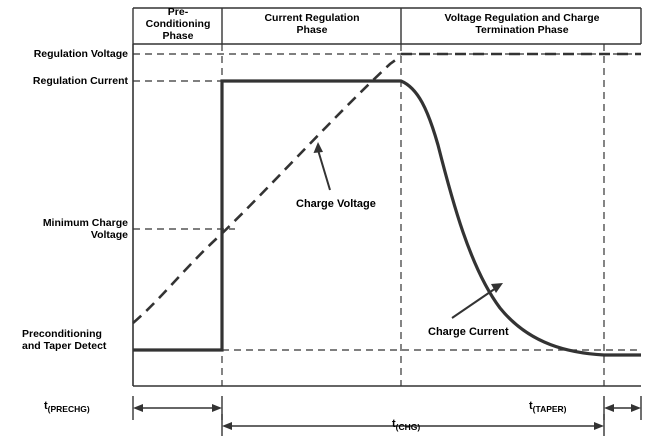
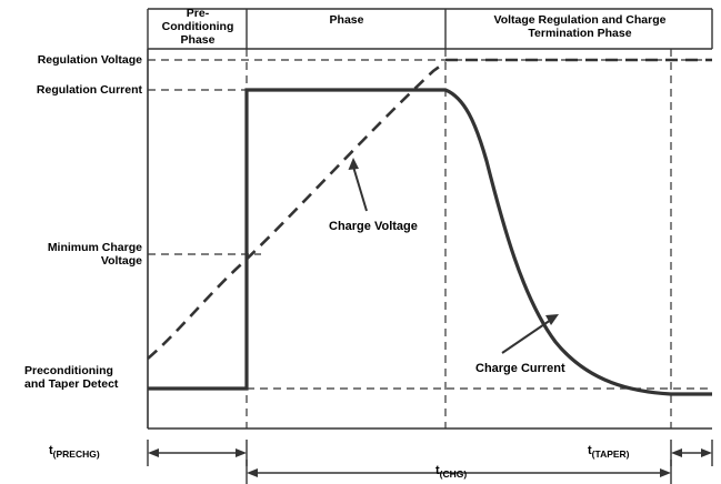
  Pre-
  Conditioning
  Phase
- Current Regulation
  Phase
  Voltage Regulation and Charge
  Termination Phase
  Regulation Voltage
  Regulation Current
  Minimum Charge
  Voltage
  Preconditioning
  and Taper Detect
  Charge Voltage
  Charge Current
  t(PRECHG)
  t(CHG)
  t(TAPER)
